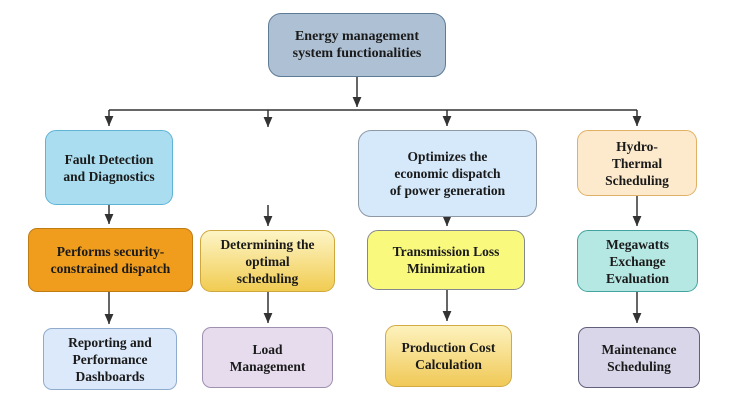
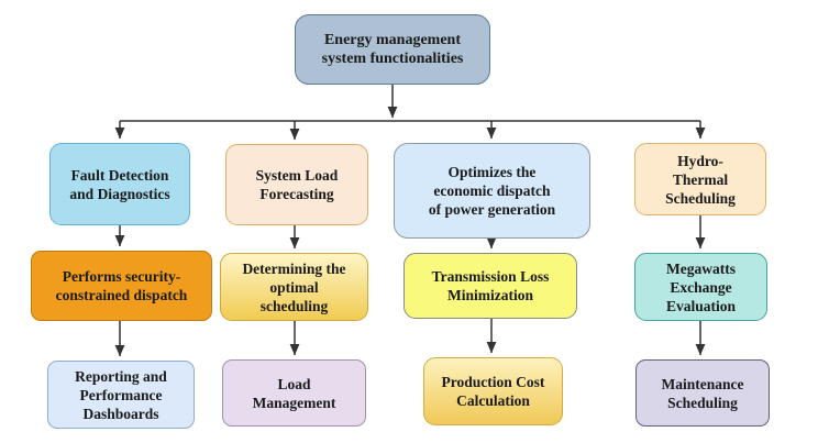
  Energy management
  system functionalities
  Fault Detection
  and Diagnostics
  Performs security-
  constrained dispatch
  Reporting and
  Performance
  Dashboards
+ System Load
+ Forecasting
  Determining the
  optimal
  scheduling
  Load
  Management
  Optimizes the
  economic dispatch
  of power generation
  Transmission Loss
  Minimization
  Production Cost
  Calculation
  Hydro-
  Thermal
  Scheduling
  Megawatts
  Exchange
  Evaluation
  Maintenance
  Scheduling
